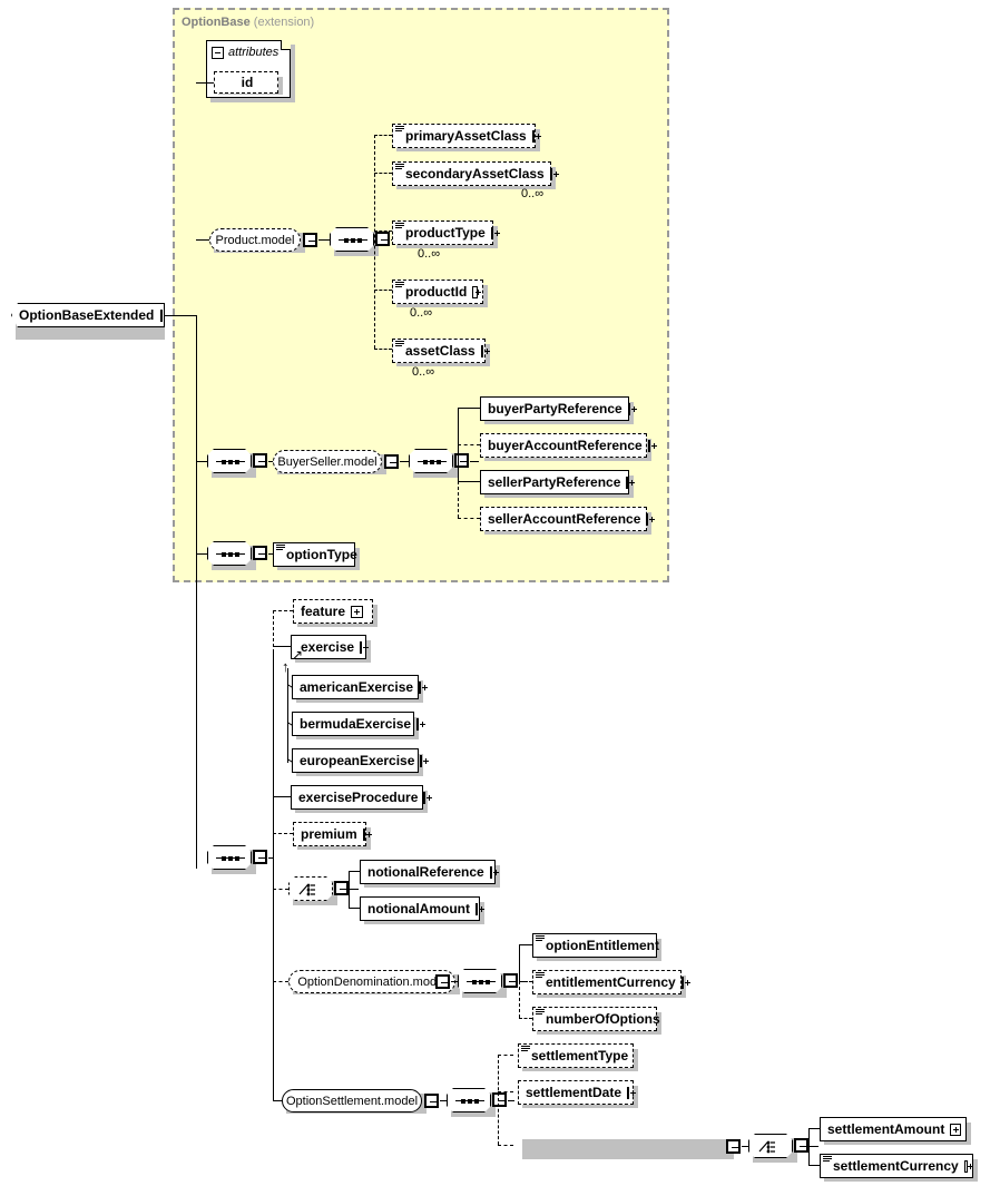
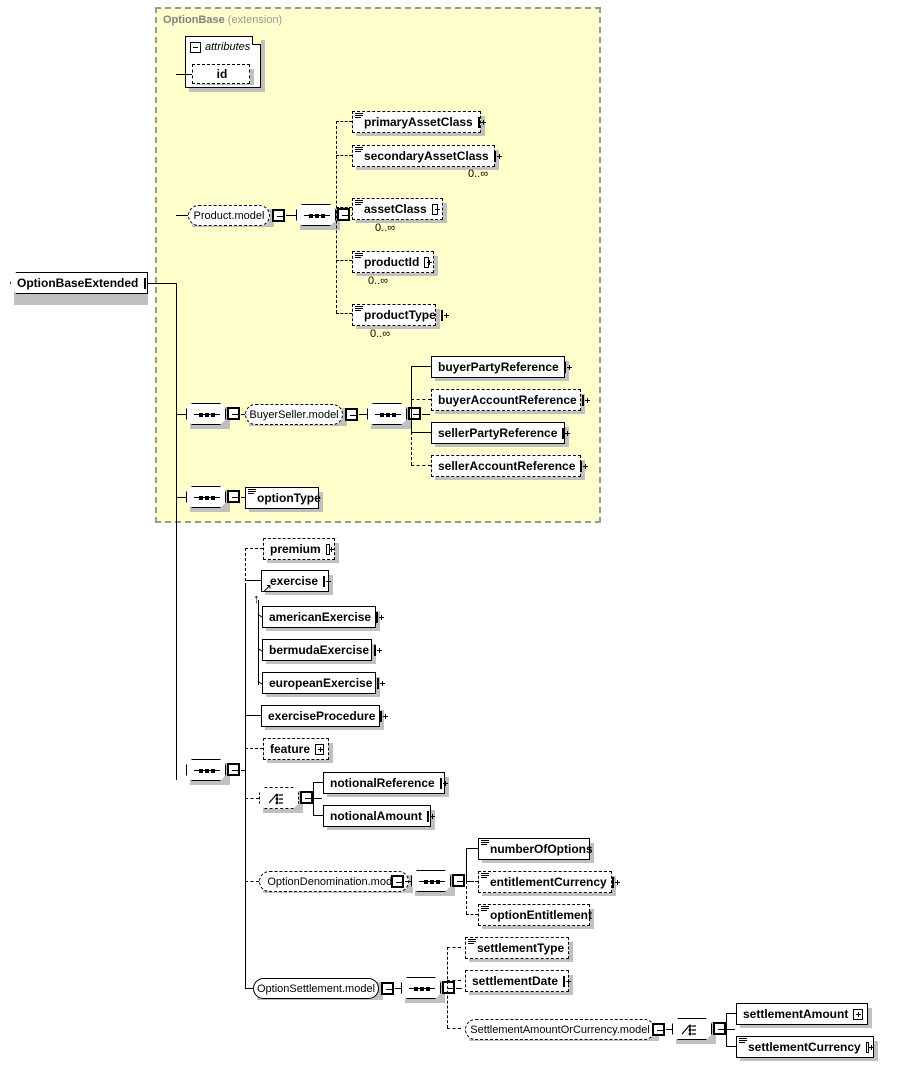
  OptionBase (extension)
  OptionBaseExtended
  attributes
  id
  Product.model
  primaryAssetClass
  secondaryAssetClass
  0..∞
- productType
+ assetClass
  0..∞
  productId
  0..∞
- assetClass
+ productType
  0..∞
  BuyerSeller.model
  buyerPartyReference
  buyerAccountReference
  sellerPartyReference
  sellerAccountReference
  optionType
- feature
+ premium
  exercise
  ↗
  ↑
  americanExercise
  bermudaExercise
  europeanExercise
  exerciseProcedure
- premium
+ feature
  notionalReference
  notionalAmount
  OptionDenomination.mod
- optionEntitlement
+ numberOfOptions
  entitlementCurrency
- numberOfOptions
+ optionEntitlement
  OptionSettlement.model
  settlementType
  settlementDate
+ SettlementAmountOrCurrency.model
  settlementAmount
  settlementCurrency
